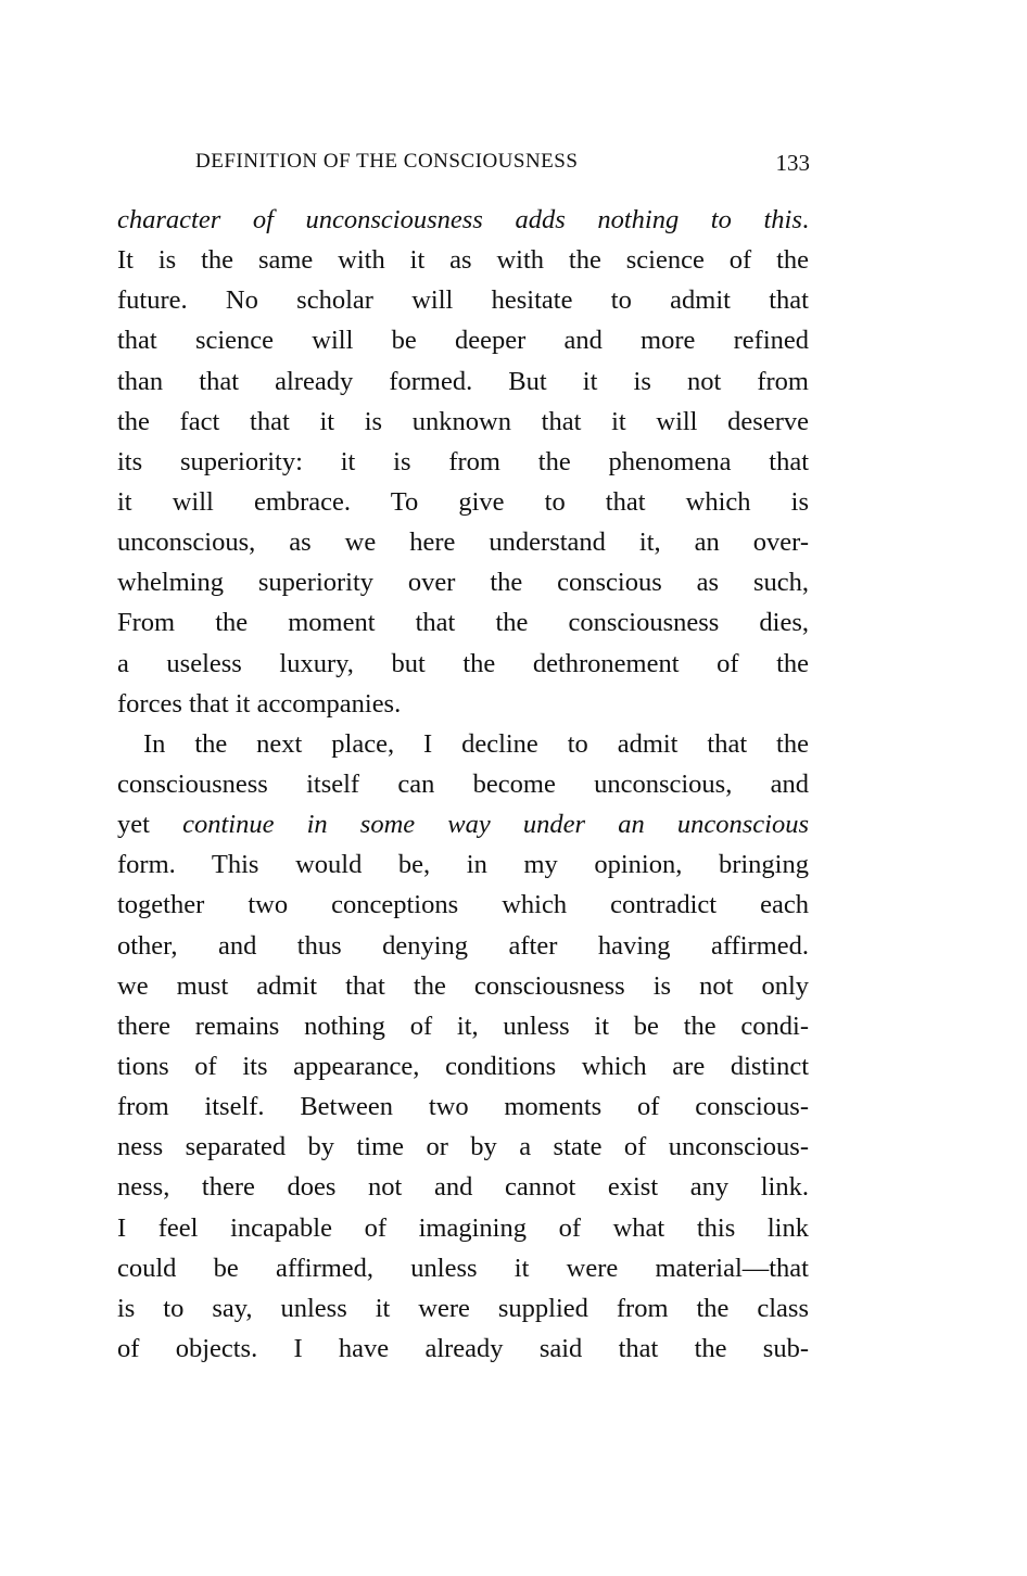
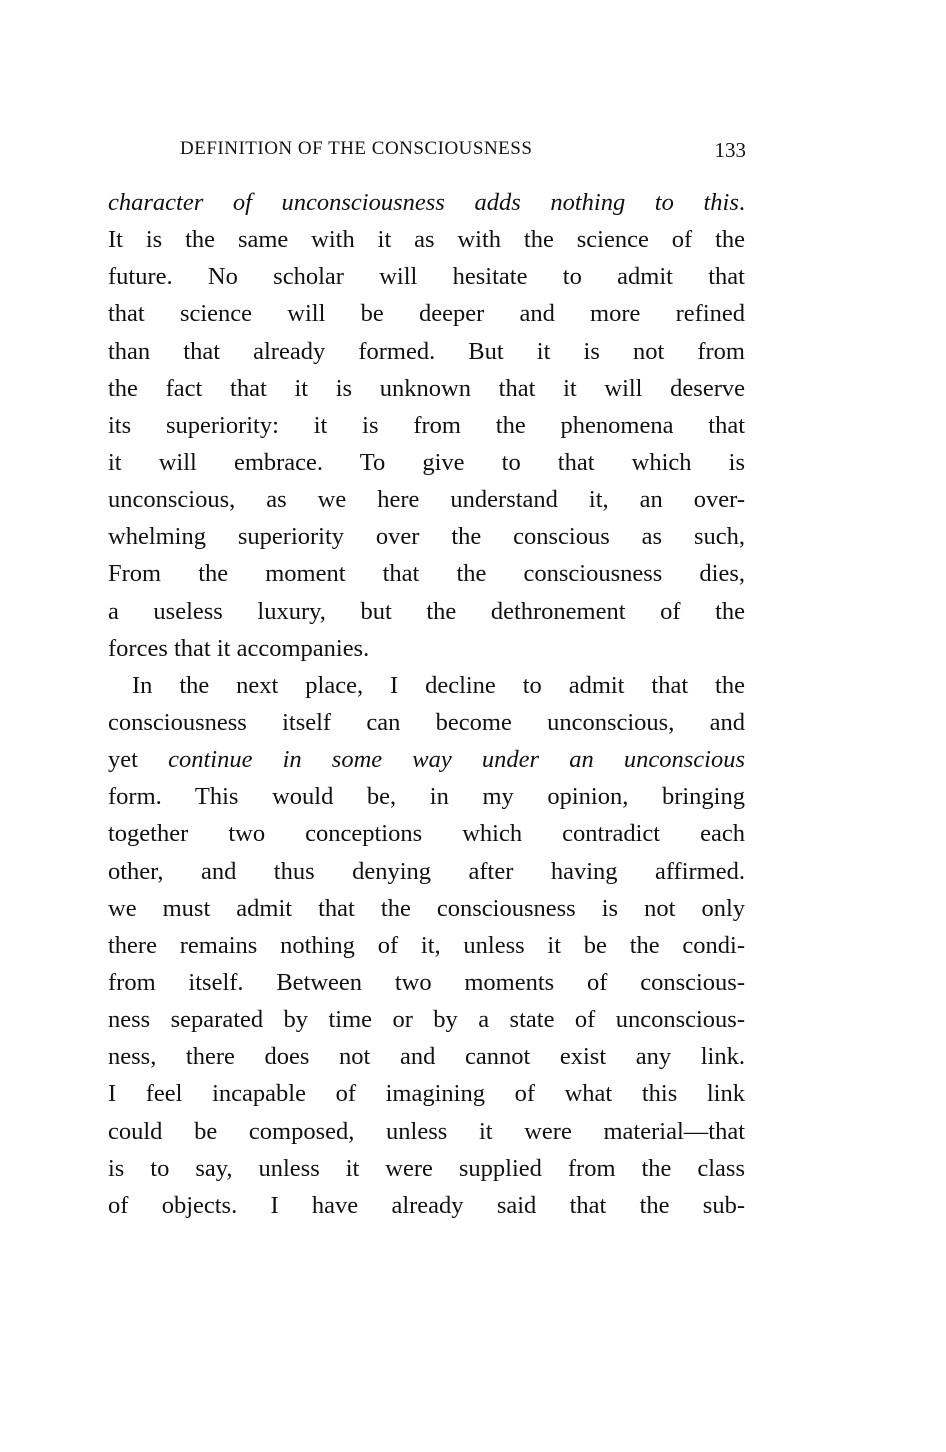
  DEFINITION OF THE CONSCIOUSNESS
  133
  character of unconsciousness adds nothing to this.
  It is the same with it as with the science of the
  future. No scholar will hesitate to admit that
  that science will be deeper and more refined
  than that already formed. But it is not from
  the fact that it is unknown that it will deserve
  its superiority: it is from the phenomena that
  it will embrace. To give to that which is
  unconscious, as we here understand it, an over-
  whelming superiority over the conscious as such,
  From the moment that the consciousness dies,
  a useless luxury, but the dethronement of the
  forces that it accompanies.
  In the next place, I decline to admit that the
  consciousness itself can become unconscious, and
  yet continue in some way under an unconscious
  form. This would be, in my opinion, bringing
  together two conceptions which contradict each
  other, and thus denying after having affirmed.
  we must admit that the consciousness is not only
  there remains nothing of it, unless it be the condi-
- tions of its appearance, conditions which are distinct
  from itself. Between two moments of conscious-
  ness separated by time or by a state of unconscious-
  ness, there does not and cannot exist any link.
  I feel incapable of imagining of what this link
- could be affirmed, unless it were material—that
+ could be composed, unless it were material—that
  is to say, unless it were supplied from the class
  of objects. I have already said that the sub-
